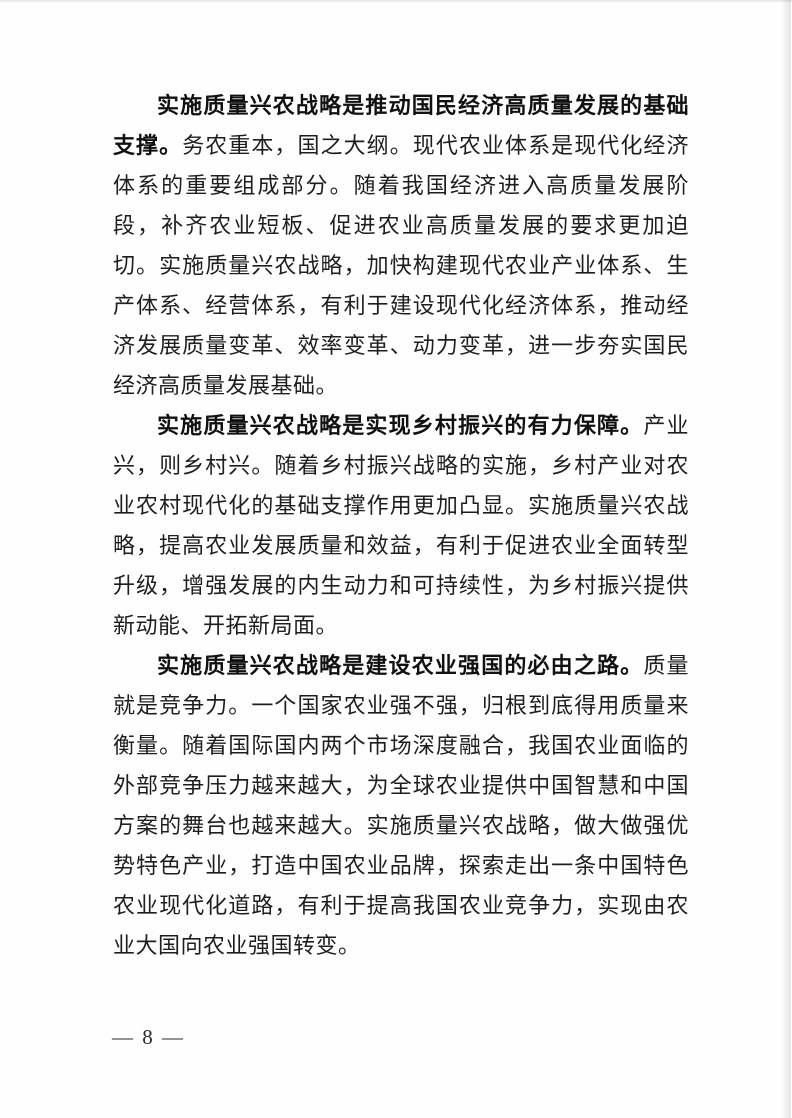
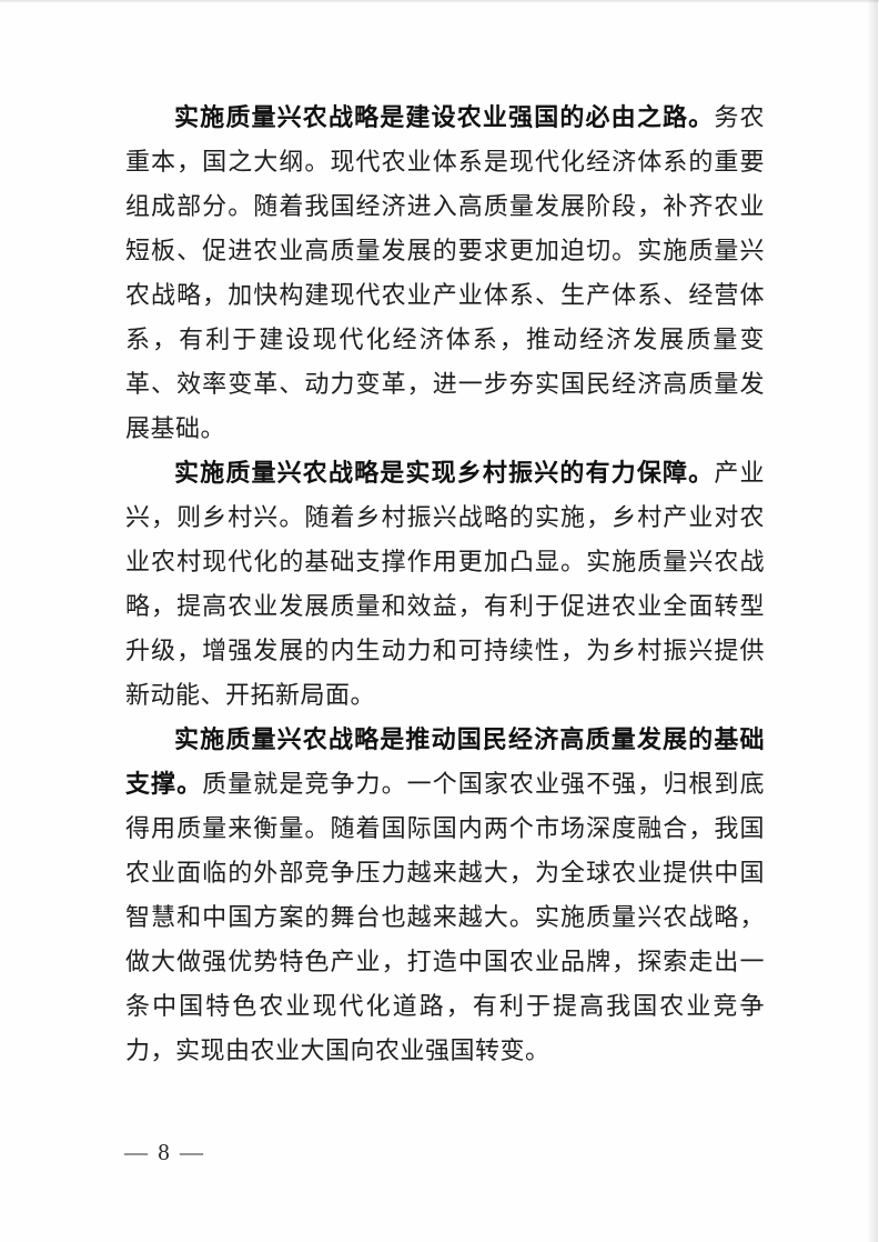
- 实施质量兴农战略是推动国民经济高质量发展的基础支撑。务农重本，国之大纲。现代农业体系是现代化经济体系的重要组成部分。随着我国经济进入高质量发展阶段，补齐农业短板、促进农业高质量发展的要求更加迫切。实施质量兴农战略，加快构建现代农业产业体系、生产体系、经营体系，有利于建设现代化经济体系，推动经济发展质量变革、效率变革、动力变革，进一步夯实国民经济高质量发展基础。
+ 实施质量兴农战略是建设农业强国的必由之路。务农重本，国之大纲。现代农业体系是现代化经济体系的重要组成部分。随着我国经济进入高质量发展阶段，补齐农业短板、促进农业高质量发展的要求更加迫切。实施质量兴农战略，加快构建现代农业产业体系、生产体系、经营体系，有利于建设现代化经济体系，推动经济发展质量变革、效率变革、动力变革，进一步夯实国民经济高质量发展基础。
  实施质量兴农战略是实现乡村振兴的有力保障。产业兴，则乡村兴。随着乡村振兴战略的实施，乡村产业对农业农村现代化的基础支撑作用更加凸显。实施质量兴农战略，提高农业发展质量和效益，有利于促进农业全面转型升级，增强发展的内生动力和可持续性，为乡村振兴提供新动能、开拓新局面。
- 实施质量兴农战略是建设农业强国的必由之路。质量就是竞争力。一个国家农业强不强，归根到底得用质量来衡量。随着国际国内两个市场深度融合，我国农业面临的外部竞争压力越来越大，为全球农业提供中国智慧和中国方案的舞台也越来越大。实施质量兴农战略，做大做强优势特色产业，打造中国农业品牌，探索走出一条中国特色农业现代化道路，有利于提高我国农业竞争力，实现由农业大国向农业强国转变。
+ 实施质量兴农战略是推动国民经济高质量发展的基础支撑。质量就是竞争力。一个国家农业强不强，归根到底得用质量来衡量。随着国际国内两个市场深度融合，我国农业面临的外部竞争压力越来越大，为全球农业提供中国智慧和中国方案的舞台也越来越大。实施质量兴农战略，做大做强优势特色产业，打造中国农业品牌，探索走出一条中国特色农业现代化道路，有利于提高我国农业竞争力，实现由农业大国向农业强国转变。
  — 8 —
